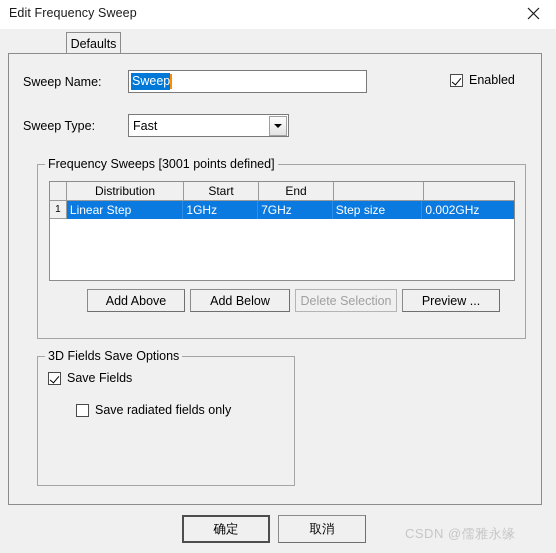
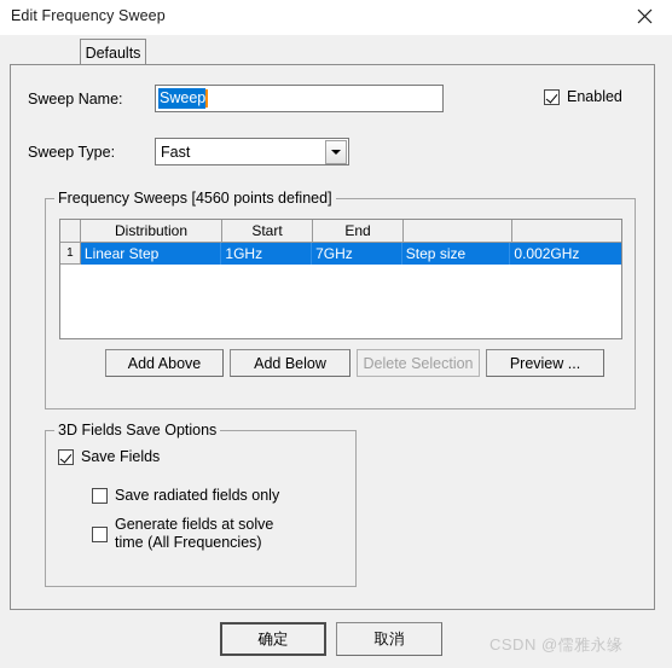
  Edit Frequency Sweep
  Defaults
  Sweep Name:
  Sweep
  Enabled
  Sweep Type:
  Fast
- Frequency Sweeps [3001 points defined]
+ Frequency Sweeps [4560 points defined]
  Distribution
  Start
  End
  1
  Linear Step
  1GHz
  7GHz
  Step size
  0.002GHz
  Add Above
  Add Below
  Delete Selection
  Preview ...
  3D Fields Save Options
  Save Fields
  Save radiated fields only
+ Generate fields at solve
+ time (All Frequencies)
  确定
  取消
  CSDN @儒雅永缘
